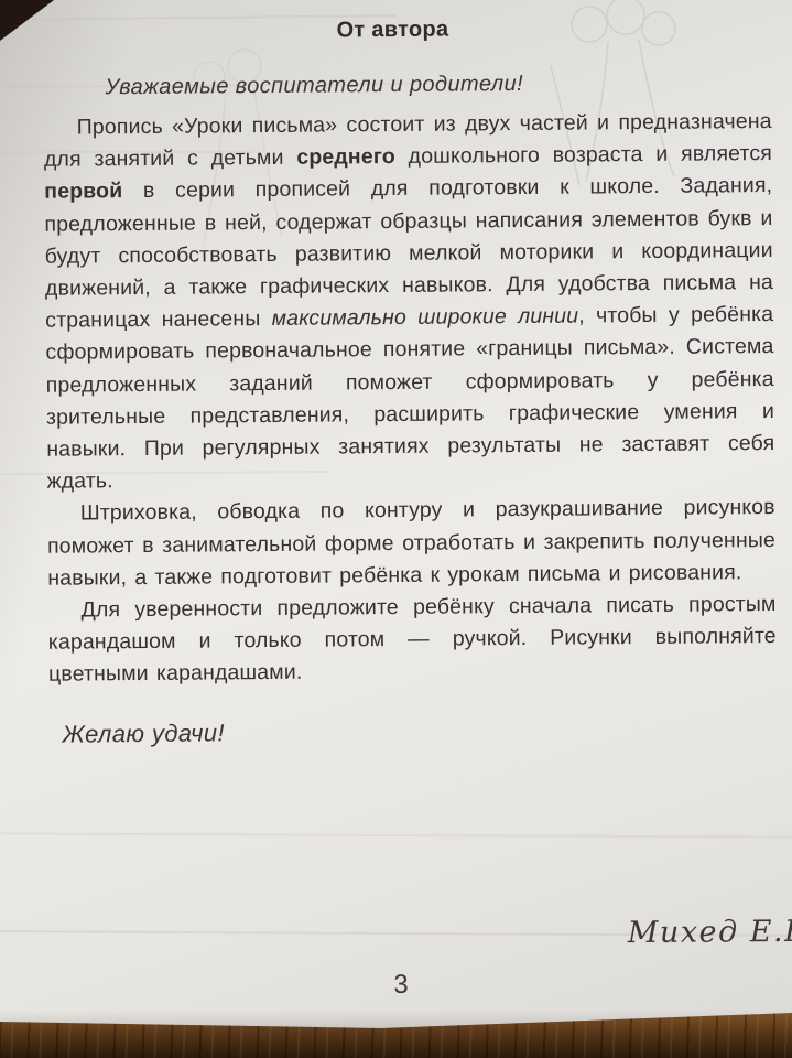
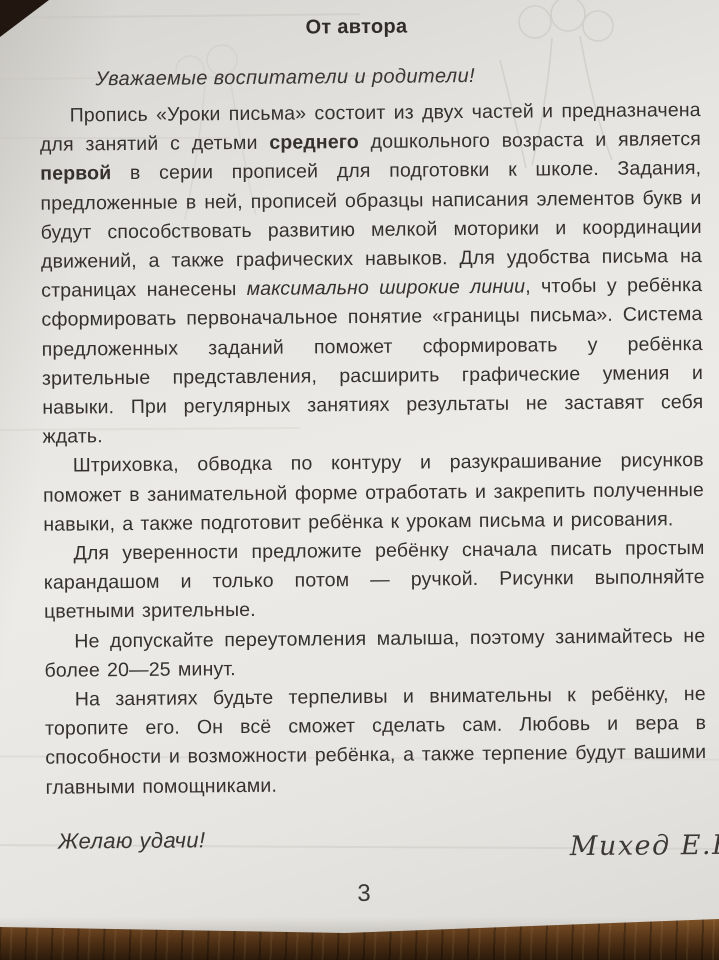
  От автора
  Уважаемые воспитатели и родители!
- Пропись «Уроки письма» состоит из двух частей и предназначена для занятий с детьми среднего дошкольного возраста и является первой в серии прописей для подготовки к школе. Задания, предложенные в ней, содержат образцы написания элементов букв и будут способствовать развитию мелкой моторики и координации движений, а также графических навыков. Для удобства письма на страницах нанесены максимально широкие линии, чтобы у ребёнка сформировать первоначальное понятие «границы письма». Система предложенных заданий поможет сформировать у ребёнка зрительные представления, расширить графические умения и навыки. При регулярных занятиях результаты не заставят себя ждать.
+ Пропись «Уроки письма» состоит из двух частей и предназначена для занятий с детьми среднего дошкольного возраста и является первой в серии прописей для подготовки к школе. Задания, предложенные в ней, прописей образцы написания элементов букв и будут способствовать развитию мелкой моторики и координации движений, а также графических навыков. Для удобства письма на страницах нанесены максимально широкие линии, чтобы у ребёнка сформировать первоначальное понятие «границы письма». Система предложенных заданий поможет сформировать у ребёнка зрительные представления, расширить графические умения и навыки. При регулярных занятиях результаты не заставят себя ждать.
  Штриховка, обводка по контуру и разукрашивание рисунков поможет в занимательной форме отработать и закрепить полученные навыки, а также подготовит ребёнка к урокам письма и рисования.
- Для уверенности предложите ребёнку сначала писать простым карандашом и только потом — ручкой. Рисунки выполняйте цветными карандашами.
+ Для уверенности предложите ребёнку сначала писать простым карандашом и только потом — ручкой. Рисунки выполняйте цветными зрительные.
+ Не допускайте переутомления малыша, поэтому занимайтесь не более 20—25 минут.
+ На занятиях будьте терпеливы и внимательны к ребёнку, не торопите его. Он всё сможет сделать сам. Любовь и вера в способности и возможности ребёнка, а также терпение будут вашими главными помощниками.
  Желаю удачи!
  Михед Е.
  3
